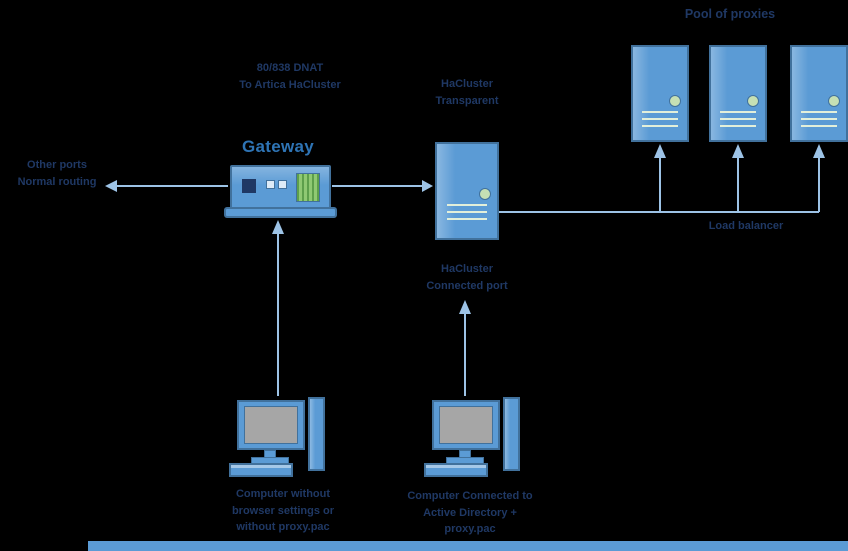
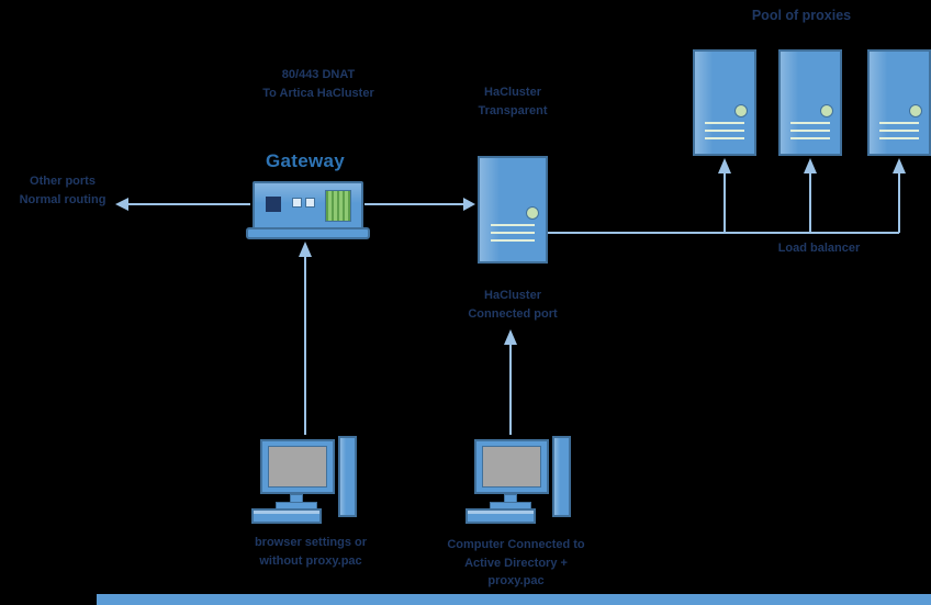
  Pool of proxies
  Load balancer
- 80/838 DNAT
+ 80/443 DNAT
  To Artica HaCluster
  Gateway
  Other ports
  Normal routing
  HaCluster
  Transparent
  HaCluster
  Connected port
- Computer without
  browser settings or
  without proxy.pac
  Computer Connected to
  Active Directory +
  proxy.pac
